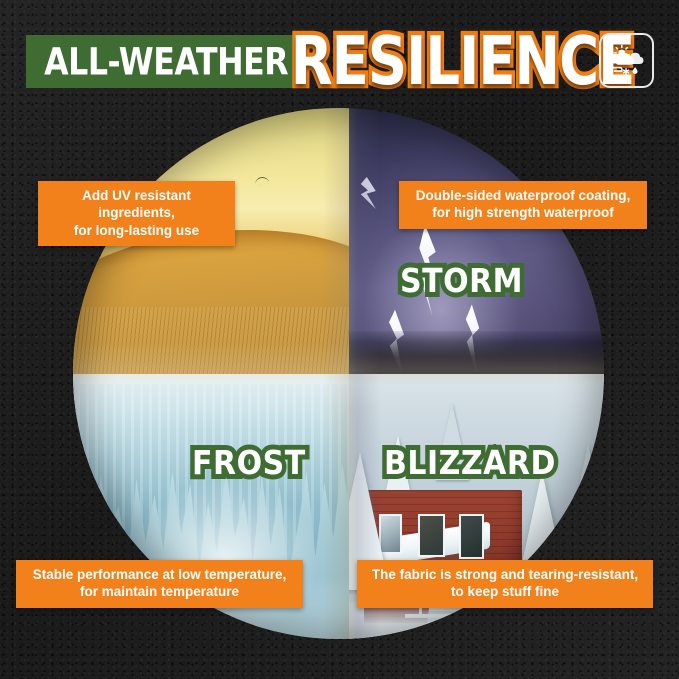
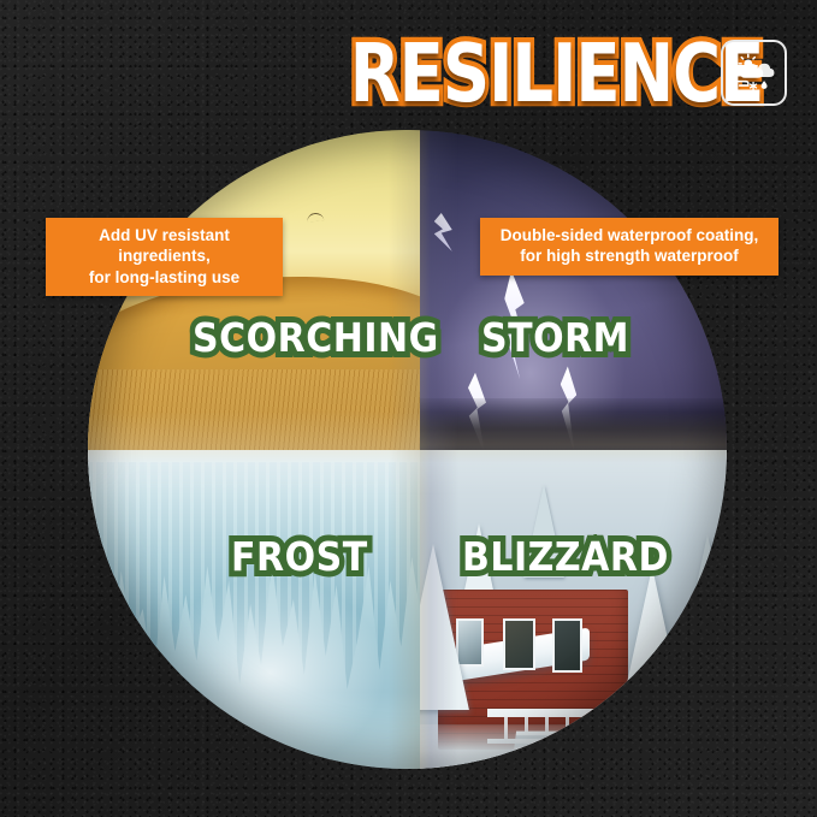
- ALL-WEATHER
  RESILIENC
+ SCORCHING
  STORM
  FROST
  BLIZZARD
  Add UV resistant ingredients,
  for long-lasting use
  Double-sided waterproof coating,
  for high strength waterproof
- Stable performance at low temperature,
- for maintain temperature
- The fabric is strong and tearing-resistant,
- to keep stuff fine
